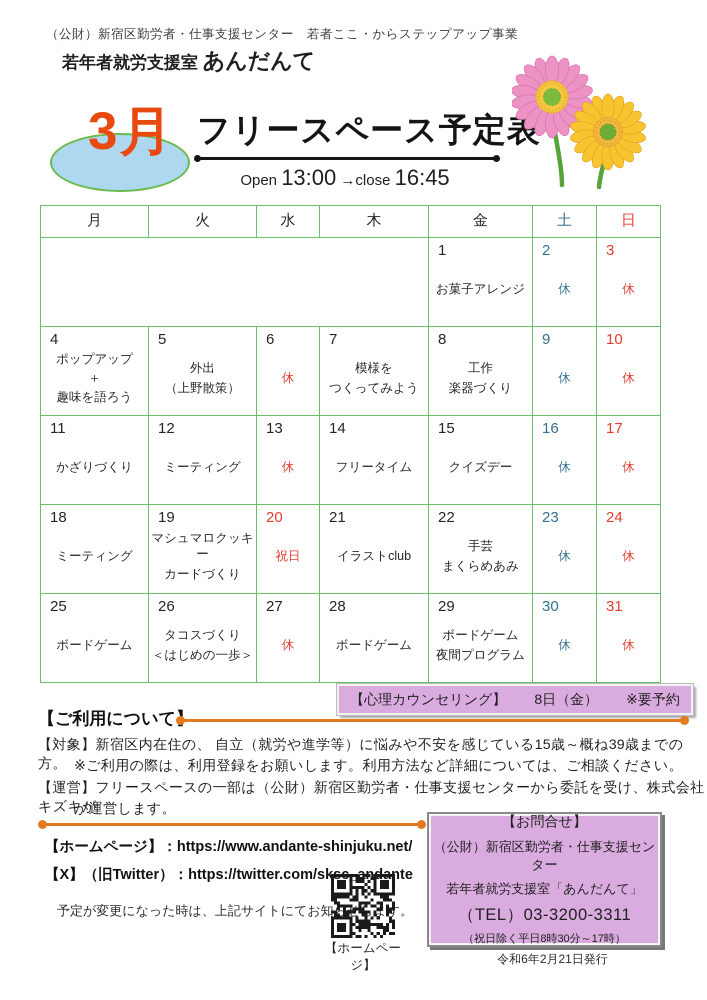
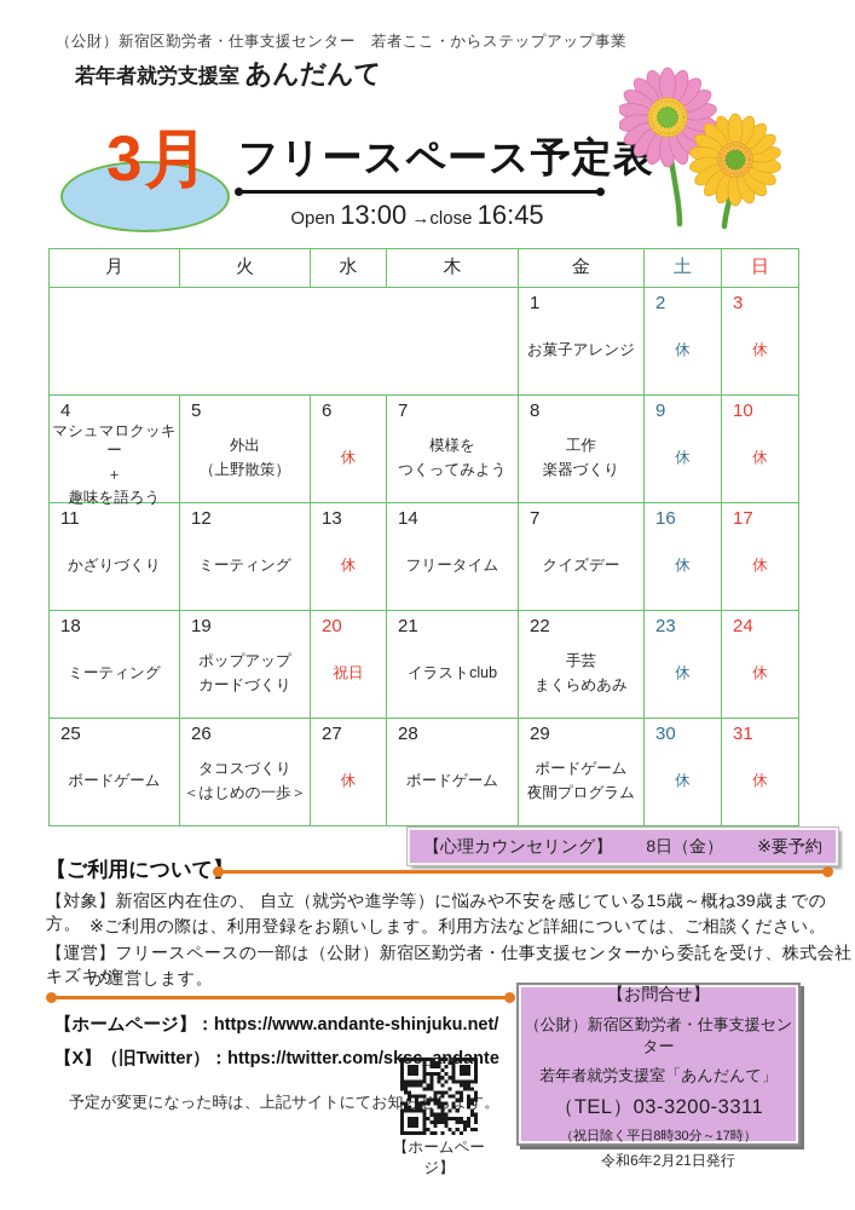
  （公財）新宿区勤労者・仕事支援センター 若者ここ・からステップアップ事業
  若年者就労支援室 あんだんて
  3月
  フリースペース予定表
  Open 13:00 →close 16:45
  月	火	水	木	金	土	日
  	1お菓子アレンジ	2休	3休
- 4ポップアップ＋趣味を語ろう	5外出（上野散策）	6休	7模様をつくってみよう	8工作楽器づくり	9休	10休
+ 4マシュマロクッキー＋趣味を語ろう	5外出（上野散策）	6休	7模様をつくってみよう	8工作楽器づくり	9休	10休
- 11かざりづくり	12ミーティング	13休	14フリータイム	15クイズデー	16休	17休
+ 11かざりづくり	12ミーティング	13休	14フリータイム	7クイズデー	16休	17休
- 18ミーティング	19マシュマロクッキーカードづくり	20祝日	21イラストclub	22手芸まくらめあみ	23休	24休
+ 18ミーティング	19ポップアップカードづくり	20祝日	21イラストclub	22手芸まくらめあみ	23休	24休
  25ボードゲーム	26タコスづくり＜はじめの一歩＞	27休	28ボードゲーム	29ボードゲーム夜間プログラム	30休	31休
  【心理カウンセリング】 8日（金） ※要予約
  【ご利用について
  【対象】新宿区内在住の、 自立（就労や進学等）に悩みや不安を感じている15歳～概ね39歳までの方。
  ※ご利用の際は、利用登録をお願いします。利用方法など詳細については、ご相談ください。
  【運営】フリースペースの一部は（公財）新宿区勤労者・仕事支援センターから委託を受け、株式会社キズキが
  が運営します。
  【ホームページ】：https://www.andante-shinjuku.net/
  【X】（旧Twitter）：https://twitter.com/skante
  予定が変更になった時は、上記サイトにてお知らし。
  【ホームページ】
  【お問合せ】
  （公財）新宿区勤労者・仕事支援センター
  若年者就労支援室「あんだんて」
  （TEL）03-3200-3311
  （祝日除く平日8時30分～17時）
  令和6年2月21日発行
